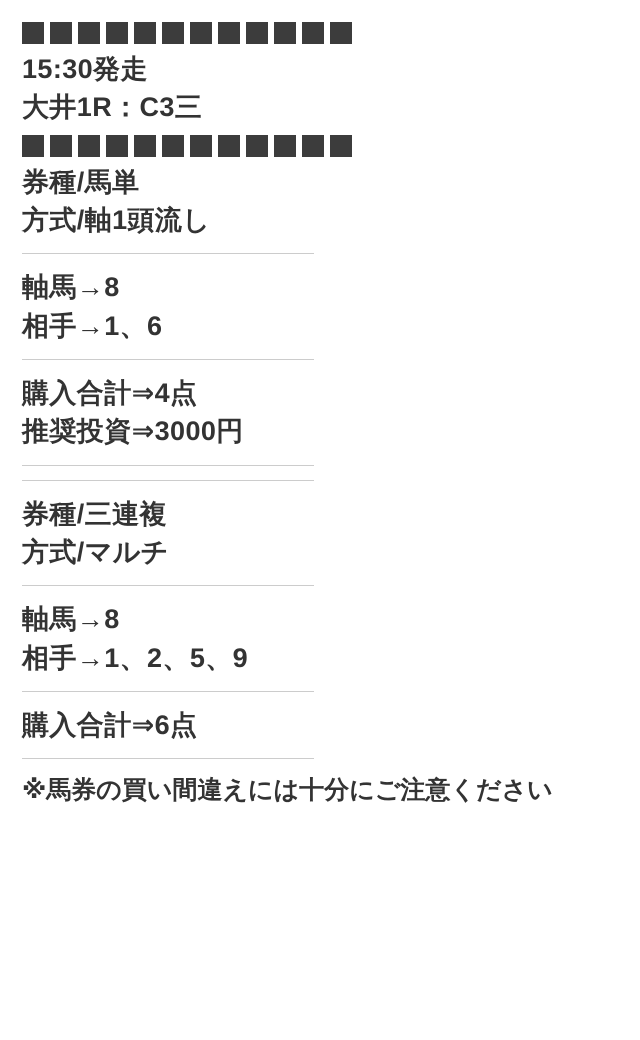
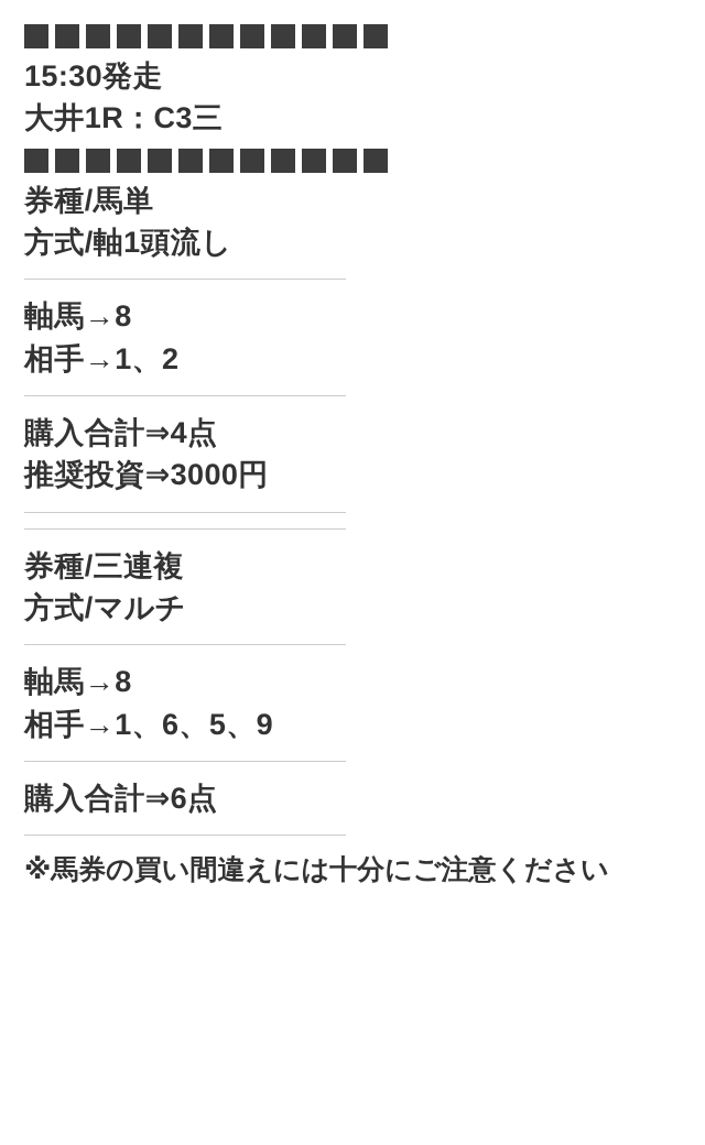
  15:30発走
  大井1R：C3三
  券種/馬単
  方式/軸1頭流し
  軸馬→8
- 相手→1、6
+ 相手→1、2
  購入合計⇒4点
  推奨投資⇒3000円
  券種/三連複
  方式/マルチ
  軸馬→8
- 相手→1、2、5、9
+ 相手→1、6、5、9
  購入合計⇒6点
  ※馬券の買い間違えには十分にご注意ください
